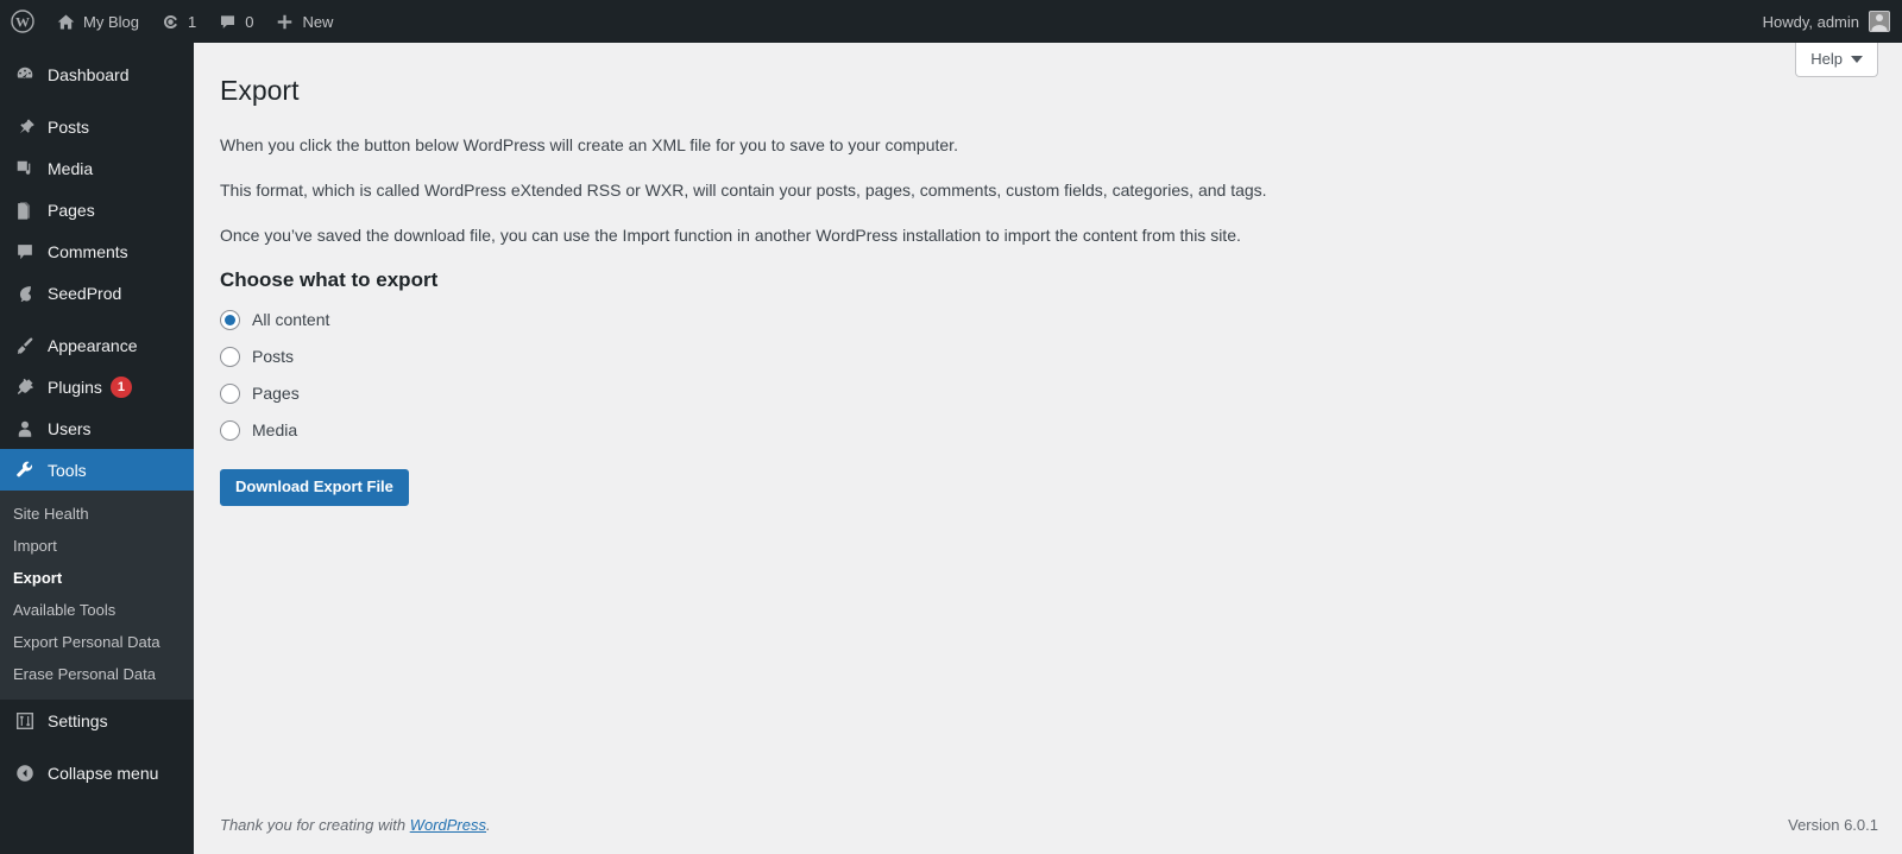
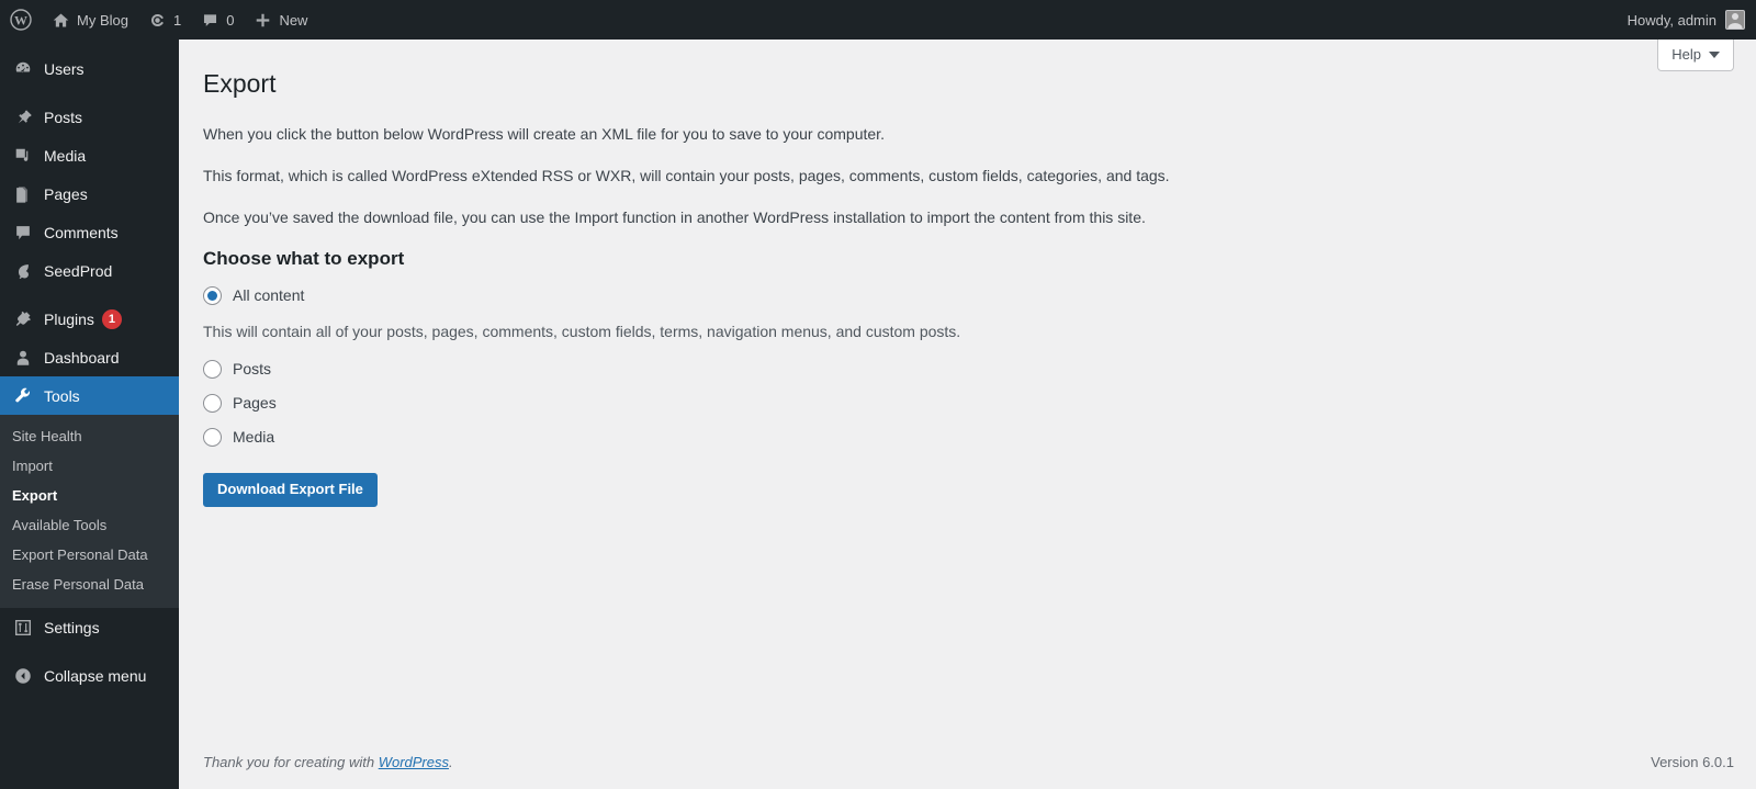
  W
  My Blog
  1
  0
  New
  Howdy, admin
- Dashboard
+ Users
  Posts
  Media
  Pages
  Comments
  SeedProd
- Appearance
  Plugins
  1
- Users
+ Dashboard
  Tools
  Site Health
  Import
  Export
  Available Tools
  Export Personal Data
  Erase Personal Data
  Settings
  Collapse menu
  Help
  Export
  When you click the button below WordPress will create an XML file for you to save to your computer.
  This format, which is called WordPress eXtended RSS or WXR, will contain your posts, pages, comments, custom fields, categories, and tags.
  Once you’ve saved the download file, you can use the Import function in another WordPress installation to import the content from this site.
  Choose what to export
  All content
+ This will contain all of your posts, pages, comments, custom fields, terms, navigation menus, and custom posts.
  Posts
  Pages
  Media
  Download Export File
  Thank you for creating with WordPress.
  Version 6.0.1
